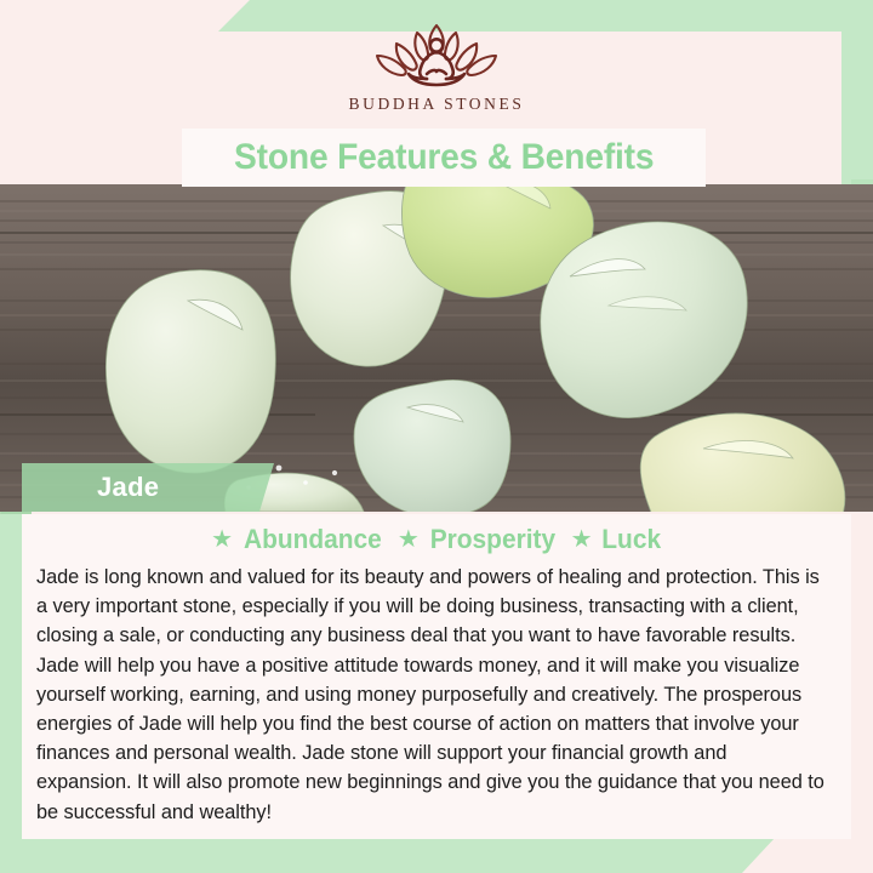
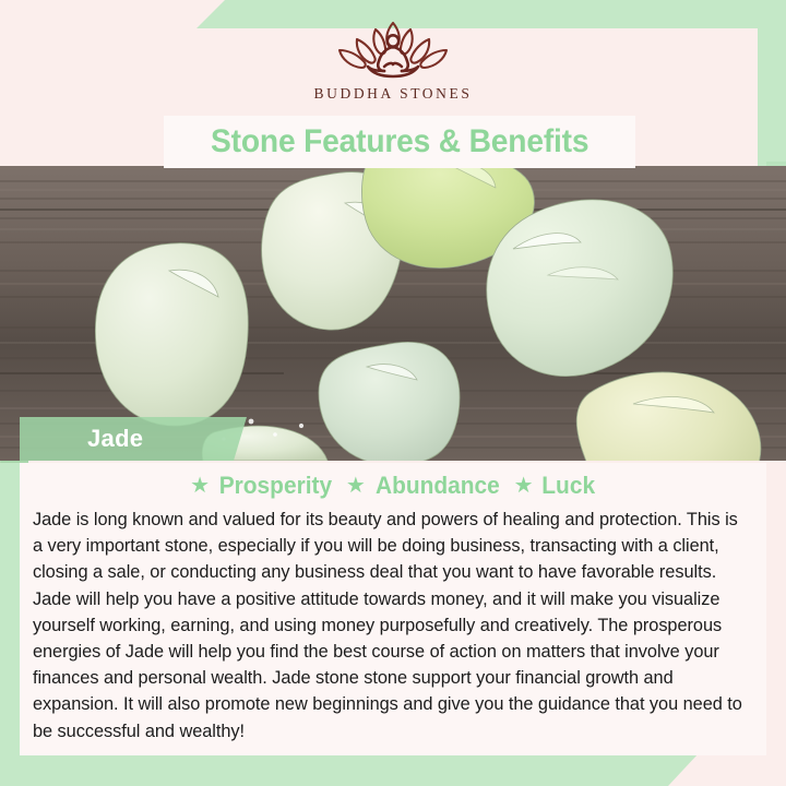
  BUDDHA STONES
  Stone Features & Benefits
  Jade
  ★
- Abundance
+ Prosperity
  ★
- Prosperity
+ Abundance
  ★
  Luck
- Jade is long known and valued for its beauty and powers of healing and protection. This is a very important stone, especially if you will be doing business, transacting with a client, closing a sale, or conducting any business deal that you want to have favorable results. Jade will help you have a positive attitude towards money, and it will make you visualize yourself working, earning, and using money purposefully and creatively. The prosperous energies of Jade will help you find the best course of action on matters that involve your finances and personal wealth. Jade stone will support your financial growth and expansion. It will also promote new beginnings and give you the guidance that you need to be successful and wealthy!
+ Jade is long known and valued for its beauty and powers of healing and protection. This is a very important stone, especially if you will be doing business, transacting with a client, closing a sale, or conducting any business deal that you want to have favorable results. Jade will help you have a positive attitude towards money, and it will make you visualize yourself working, earning, and using money purposefully and creatively. The prosperous energies of Jade will help you find the best course of action on matters that involve your finances and personal wealth. Jade stone stone support your financial growth and expansion. It will also promote new beginnings and give you the guidance that you need to be successful and wealthy!
